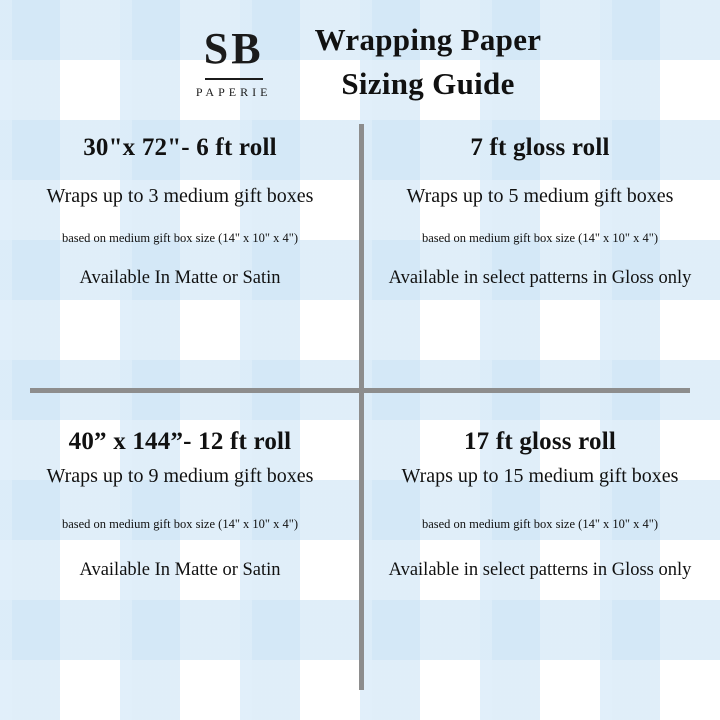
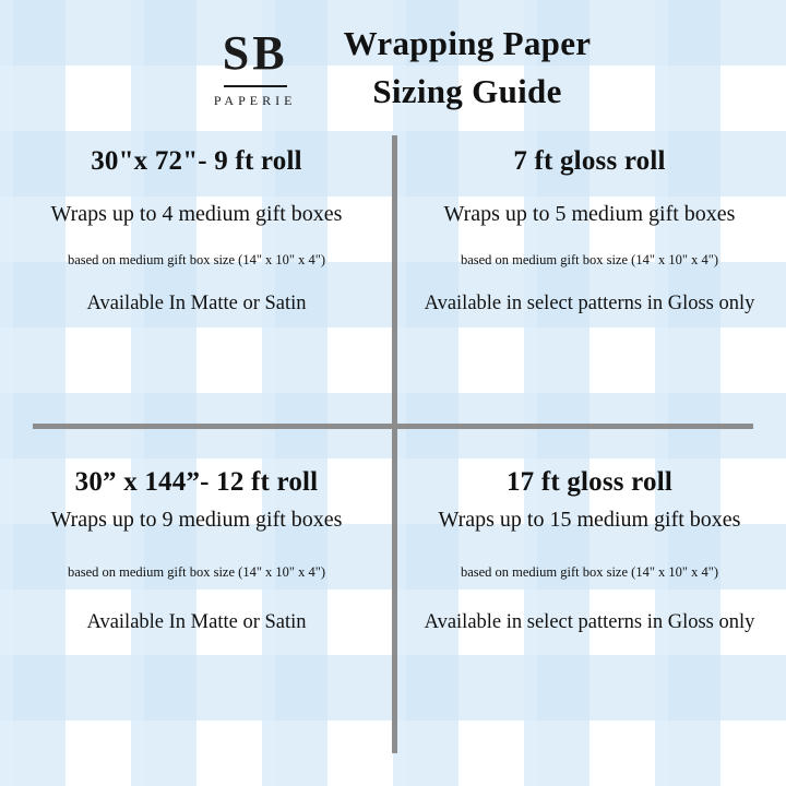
  SB
  PAPERIE
  Wrapping Paper
  Sizing Guide
- 30"x 72"- 6 ft roll
+ 30"x 72"- 9 ft roll
- Wraps up to 3 medium gift boxes
+ Wraps up to 4 medium gift boxes
  based on medium gift box size (14" x 10" x 4")
  Available In Matte or Satin
  7 ft gloss roll
  Wraps up to 5 medium gift boxes
  based on medium gift box size (14" x 10" x 4")
  Available in select patterns in Gloss only
- 40” x 144”- 12 ft roll
+ 30” x 144”- 12 ft roll
  Wraps up to 9 medium gift boxes
  based on medium gift box size (14" x 10" x 4")
  Available In Matte or Satin
  17 ft gloss roll
  Wraps up to 15 medium gift boxes
  based on medium gift box size (14" x 10" x 4")
  Available in select patterns in Gloss only
